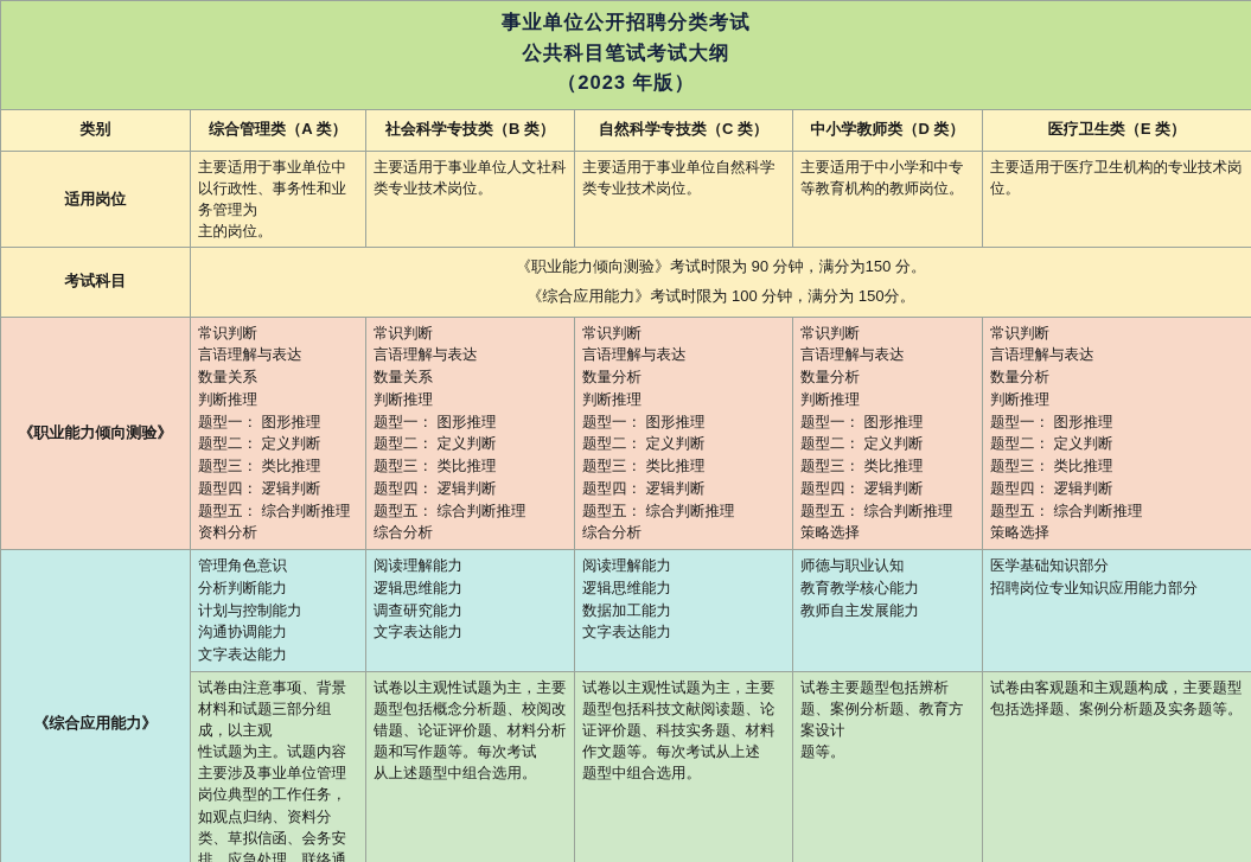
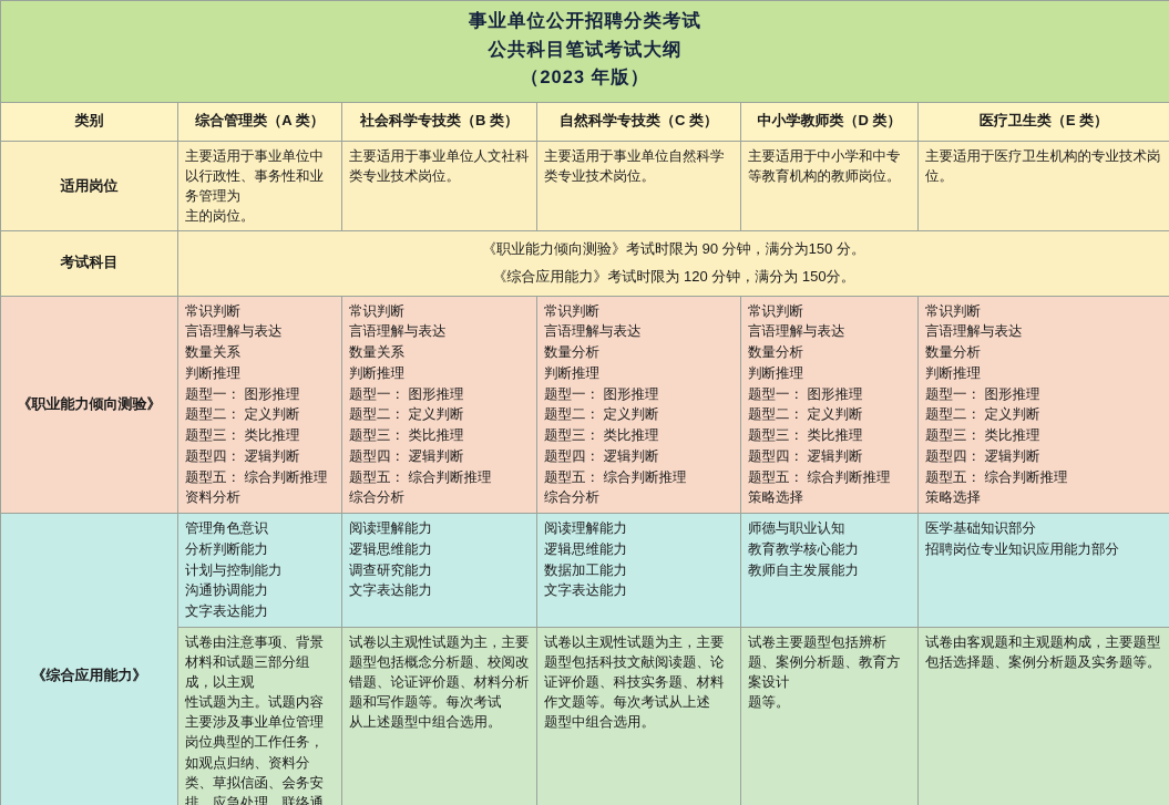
  事业单位公开招聘分类考试 公共科目笔试考试大纲 （2023 年版）
  类别	综合管理类（A 类）	社会科学专技类（B 类）	自然科学专技类（C 类）	中小学教师类（D 类）	医疗卫生类（E 类）
  适用岗位	主要适用于事业单位中以行政性、事务性和业务管理为 主的岗位。	主要适用于事业单位人文社科类专业技术岗位。	主要适用于事业单位自然科学类专业技术岗位。	主要适用于中小学和中专等教育机构的教师岗位。	主要适用于医疗卫生机构的专业技术岗位。
- 考试科目	《职业能力倾向测验》考试时限为 90 分钟，满分为150 分。 《综合应用能力》考试时限为 100 分钟，满分为 150分。
+ 考试科目	《职业能力倾向测验》考试时限为 90 分钟，满分为150 分。 《综合应用能力》考试时限为 120 分钟，满分为 150分。
  《职业能力倾向测验》	常识判断 言语理解与表达 数量关系 判断推理 题型一： 图形推理 题型二： 定义判断 题型三： 类比推理 题型四： 逻辑判断 题型五： 综合判断推理 资料分析	常识判断 言语理解与表达 数量关系 判断推理 题型一： 图形推理 题型二： 定义判断 题型三： 类比推理 题型四： 逻辑判断 题型五： 综合判断推理 综合分析	常识判断 言语理解与表达 数量分析 判断推理 题型一： 图形推理 题型二： 定义判断 题型三： 类比推理 题型四： 逻辑判断 题型五： 综合判断推理 综合分析	常识判断 言语理解与表达 数量分析 判断推理 题型一： 图形推理 题型二： 定义判断 题型三： 类比推理 题型四： 逻辑判断 题型五： 综合判断推理 策略选择	常识判断 言语理解与表达 数量分析 判断推理 题型一： 图形推理 题型二： 定义判断 题型三： 类比推理 题型四： 逻辑判断 题型五： 综合判断推理 策略选择
  《综合应用能力》	管理角色意识 分析判断能力 计划与控制能力 沟通协调能力 文字表达能力	阅读理解能力 逻辑思维能力 调查研究能力 文字表达能力	阅读理解能力 逻辑思维能力 数据加工能力 文字表达能力	师德与职业认知 教育教学核心能力 教师自主发展能力	医学基础知识部分 招聘岗位专业知识应用能力部分
  试卷由注意事项、背景材料和试题三部分组成，以主观 性试题为主。试题内容主要涉及事业单位管理岗位典型的工作任务，如观点归纳、资料分类、草拟信函、会务安排、应急处理、联络通	试卷以主观性试题为主，主要题型包括概念分析题、校阅改错题、论证评价题、材料分析题和写作题等。每次考试 从上述题型中组合选用。	试卷以主观性试题为主，主要题型包括科技文献阅读题、论证评价题、科技实务题、材料作文题等。每次考试从上述 题型中组合选用。	试卷主要题型包括辨析题、案例分析题、教育方案设计 题等。	试卷由客观题和主观题构成，主要题型包括选择题、案例分析题及实务题等。
